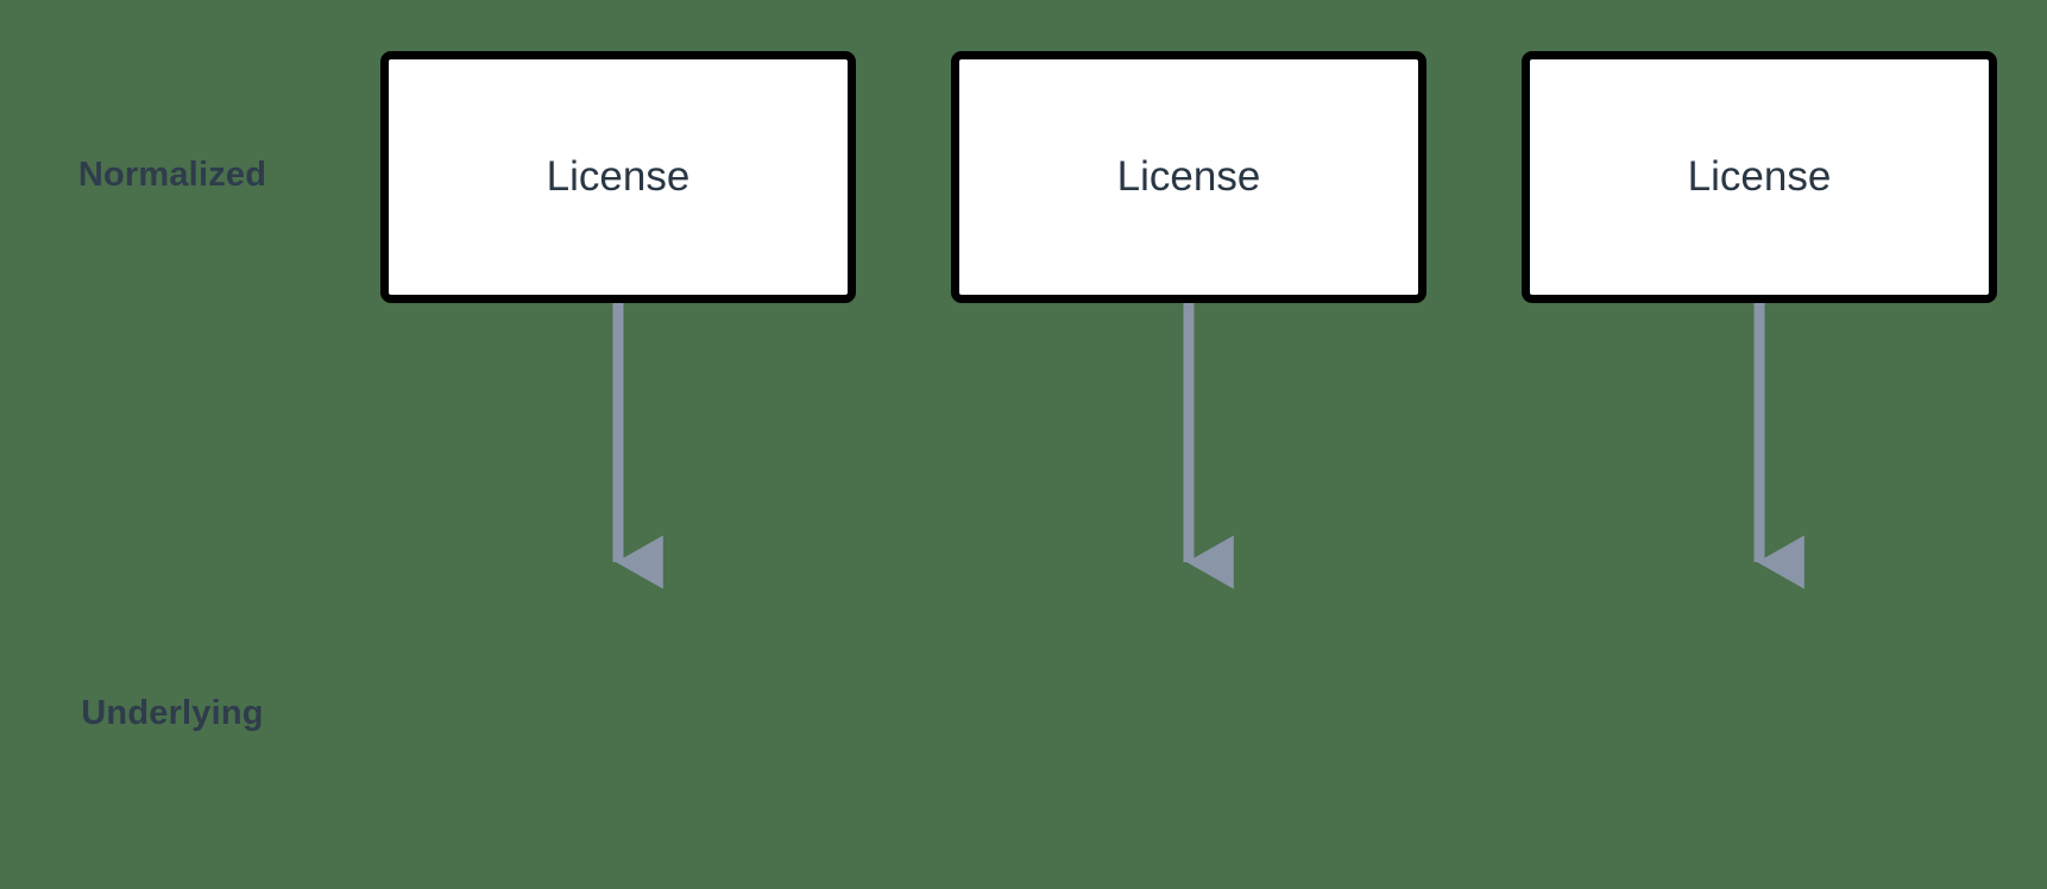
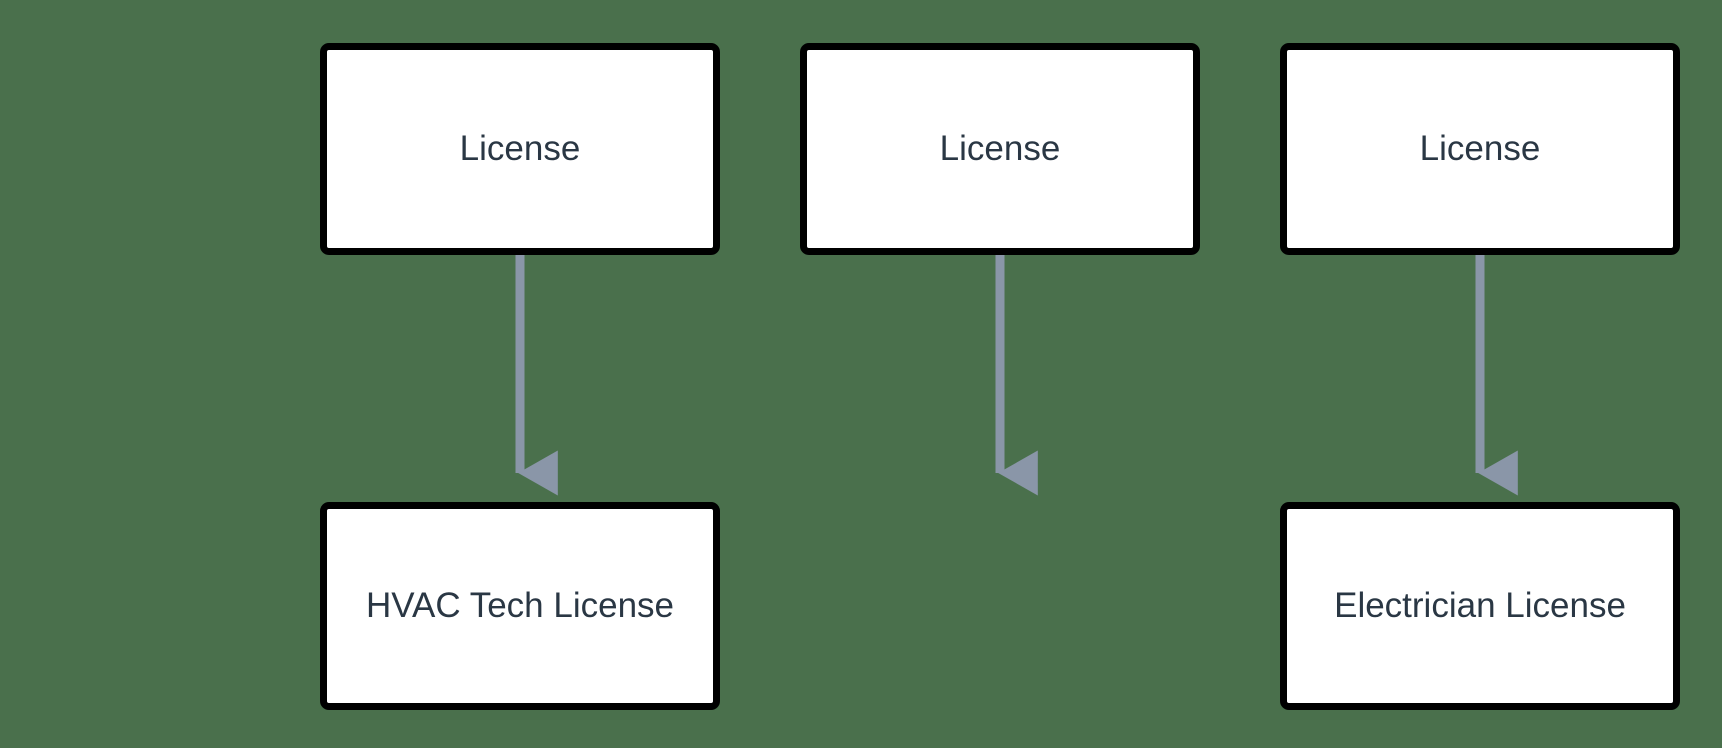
- Normalized
- Underlying
  License
  License
  License
+ HVAC Tech License
+ Electrician License
